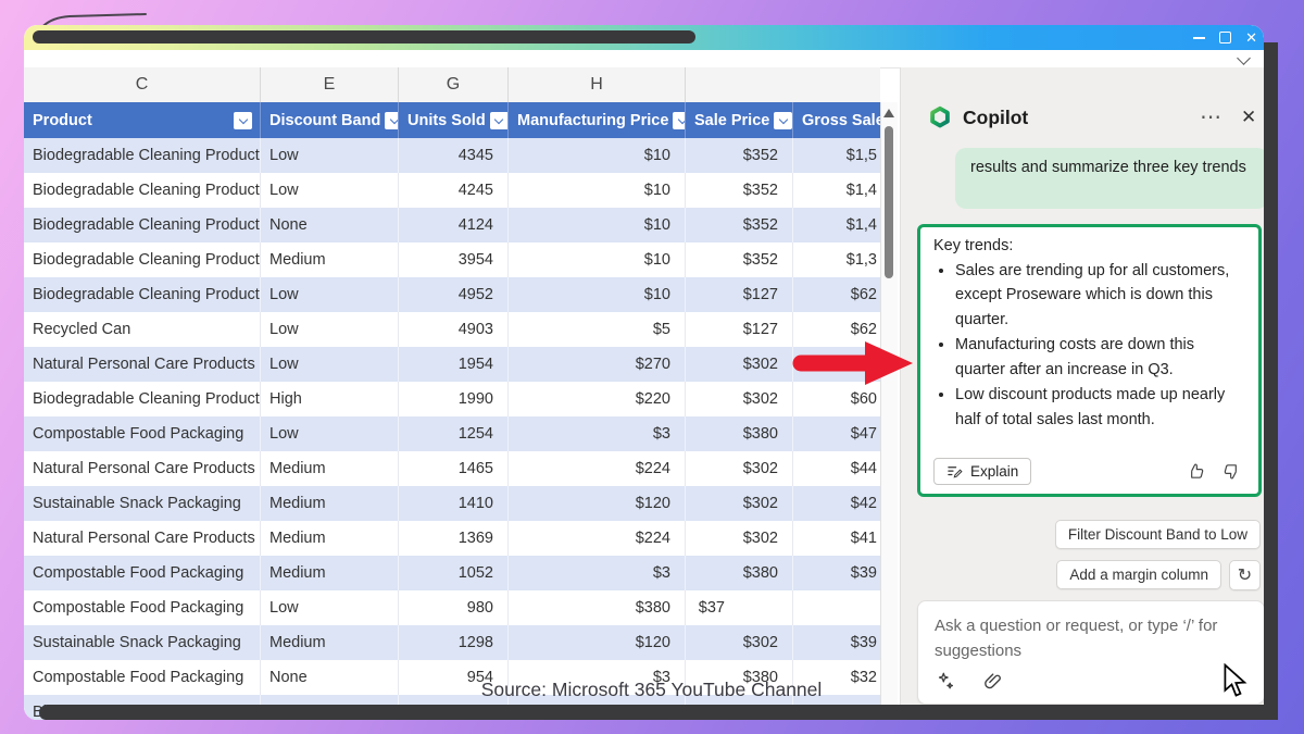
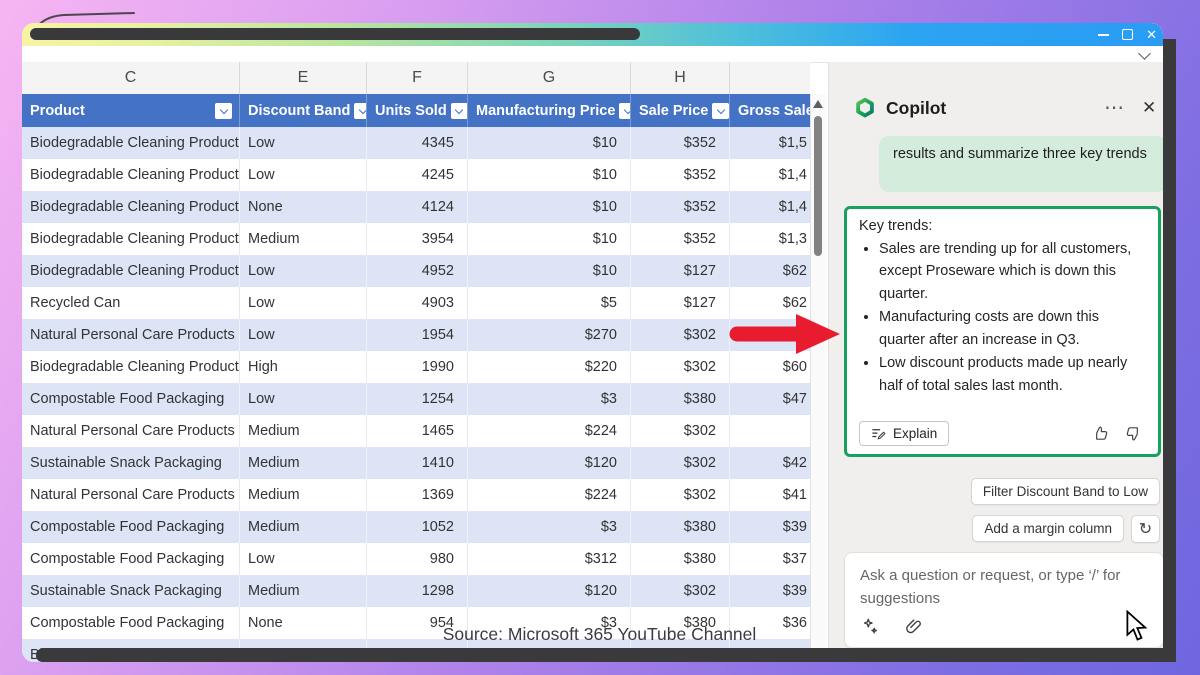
  ✕
  C
  E
+ F
  G
  H
  Product
  Discount Band
  Units Sold
  Manufacturing Price
  Sale Price
  Gross Sal
  Biodegradable Cleaning Product
  Low
  4345
  $10
  $352
  $1,5
  Biodegradable Cleaning Product
  Low
  4245
  $10
  $352
  $1,4
  Biodegradable Cleaning Product
  None
  4124
  $10
  $352
  $1,4
  Biodegradable Cleaning Product
  Medium
  3954
  $10
  $352
  $1,3
  Biodegradable Cleaning Product
  Low
  4952
  $10
  $127
  $62
  Recycled Can
  Low
  4903
  $5
  $127
  $62
  Natural Personal Care Products
  Low
  1954
  $270
  $302
  Biodegradable Cleaning Product
  High
  1990
  $220
  $302
  $60
  Compostable Food Packaging
  Low
  1254
  $3
  $380
  $47
  Natural Personal Care Products
  Medium
  1465
  $224
  $302
- $44
  Sustainable Snack Packaging
  Medium
  1410
  $120
  $302
  $42
  Natural Personal Care Products
  Medium
  1369
  $224
  $302
  $41
  Compostable Food Packaging
  Medium
  1052
  $3
  $380
  $39
  Compostable Food Packaging
  Low
  980
+ $312
  $380
  $37
  Sustainable Snack Packaging
  Medium
  1298
  $120
  $302
  $39
  Compostable Food Packaging
  None
  954
  $3
  $380
- $32
+ $36
  Copilot
  ⋯
  ✕
  results and summarize three key trends
  Key trends:
  Sales are trending up for all customers, except Proseware which is down this quarter.
  Manufacturing costs are down this quarter after an increase in Q3.
  Low discount products made up nearly half of total sales last month.
  Explain
  Filter Discount Band to Low
  Add a margin column
  ↻
  Ask a question or request, or type ‘/’ for suggestions
  Source: Microsoft 365 YouTube Channel
